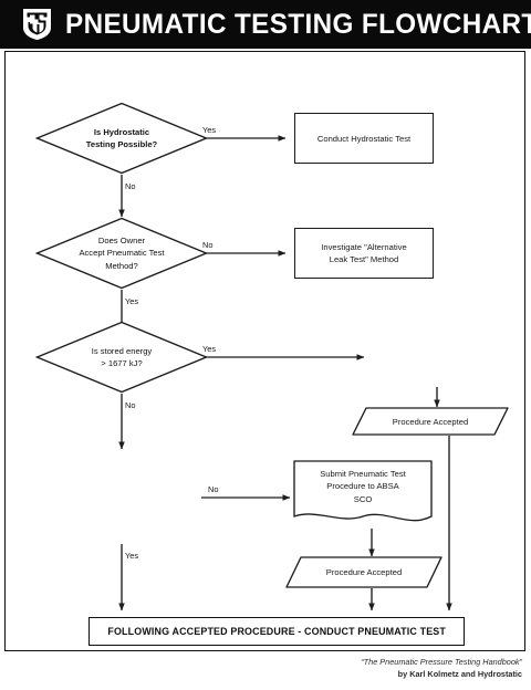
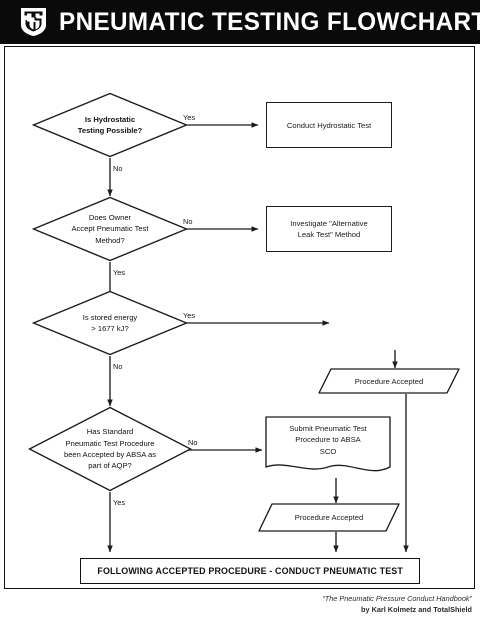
  PNEUMATIC TESTING FLOWCHART
  Yes
  No
  No
  Yes
  Yes
  No
  No
  Yes
  Is Hydrostatic
  Testing Possible?
  Conduct Hydrostatic Test
  Does Owner
  Accept Pneumatic Test
  Method?
  Investigate "Alternative
  Leak Test" Method
  Is stored energy
  > 1677 kJ?
  Procedure Accepted
+ Has Standard
+ Pneumatic Test Procedure
+ been Accepted by ABSA as
+ part of AQP?
  Submit Pneumatic Test
  Procedure to ABSA
  SCO
  Procedure Accepted
  FOLLOWING ACCEPTED PROCEDURE - CONDUCT PNEUMATIC TEST
- “The Pneumatic Pressure Testing Handbook”
+ “The Pneumatic Pressure Conduct Handbook”
- by Karl Kolmetz and Hydrostatic
+ by Karl Kolmetz and TotalShield
